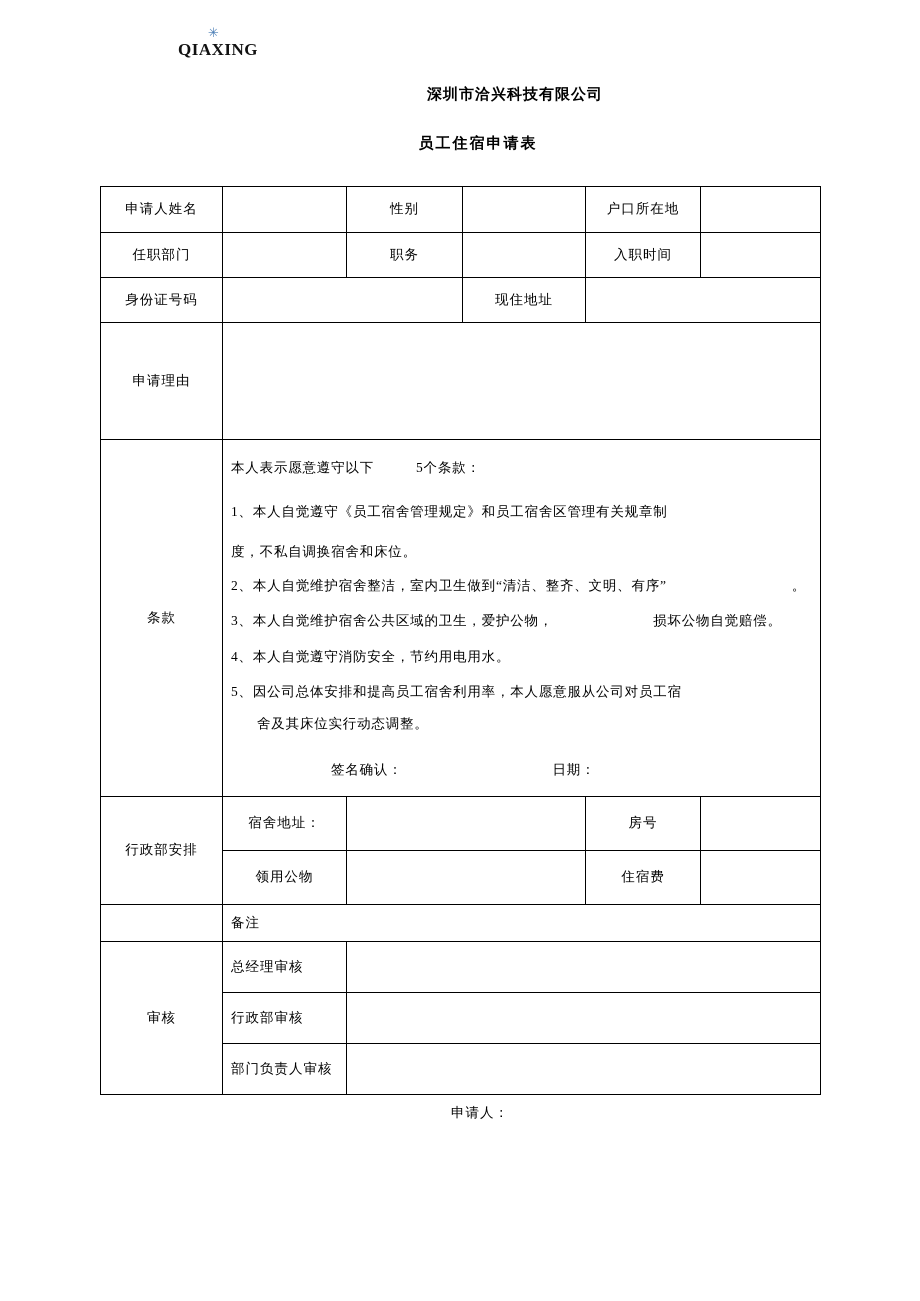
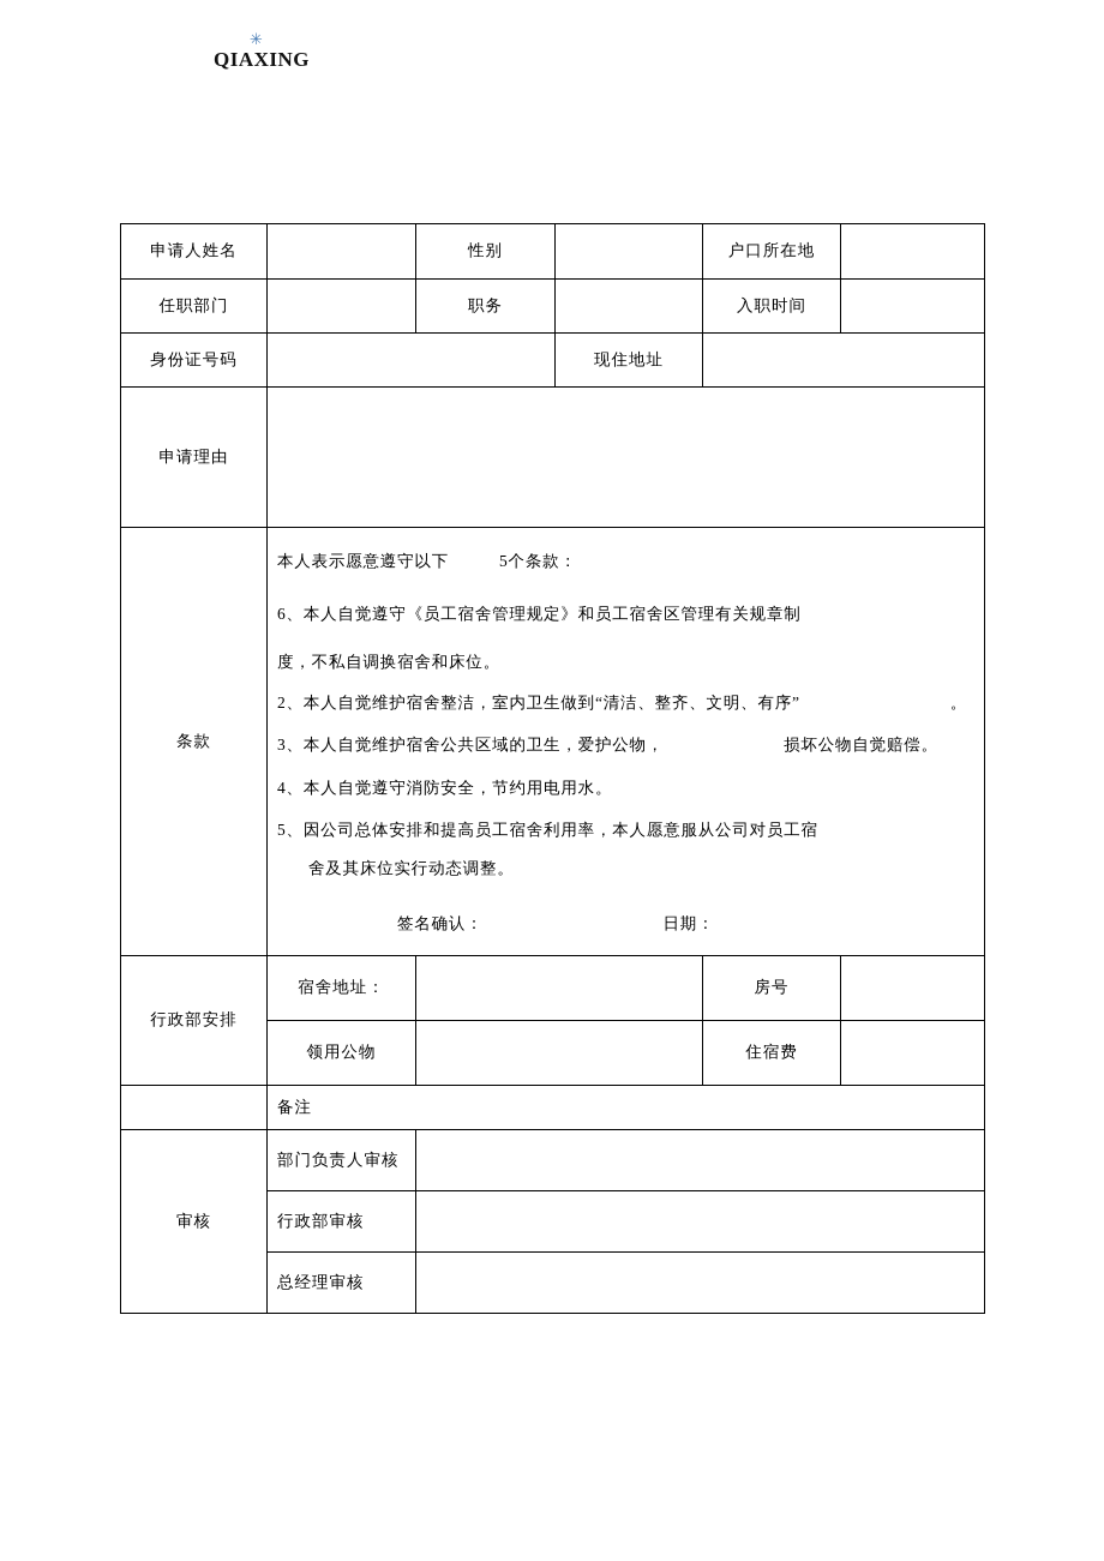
  ✳
  QIAXING
- 深圳市洽兴科技有限公司
- 员工住宿申请表
  申请人姓名		性别		户口所在地
  任职部门		职务		入职时间
  身份证号码		现住地址
  申请理由
- 条款	本人表示愿意遵守以下 5个条款： 1、本人自觉遵守《员工宿舍管理规定》和员工宿舍区管理有关规章制 度，不私自调换宿舍和床位。 2、本人自觉维护宿舍整洁，室内卫生做到“清洁、整齐、文明、有序” 。 3、本人自觉维护宿舍公共区域的卫生，爱护公物， 损坏公物自觉赔偿。 4、本人自觉遵守消防安全，节约用电用水。 5、因公司总体安排和提高员工宿舍利用率，本人愿意服从公司对员工宿 舍及其床位实行动态调整。 签名确认： 日期：
+ 条款	本人表示愿意遵守以下 5个条款： 6、本人自觉遵守《员工宿舍管理规定》和员工宿舍区管理有关规章制 度，不私自调换宿舍和床位。 2、本人自觉维护宿舍整洁，室内卫生做到“清洁、整齐、文明、有序” 。 3、本人自觉维护宿舍公共区域的卫生，爱护公物， 损坏公物自觉赔偿。 4、本人自觉遵守消防安全，节约用电用水。 5、因公司总体安排和提高员工宿舍利用率，本人愿意服从公司对员工宿 舍及其床位实行动态调整。 签名确认： 日期：
  行政部安排	宿舍地址：		房号
  领用公物		住宿费
  	备注
- 审核	总经理审核
+ 审核	部门负责人审核
  行政部审核
- 部门负责人审核
+ 总经理审核
- 申请人：
